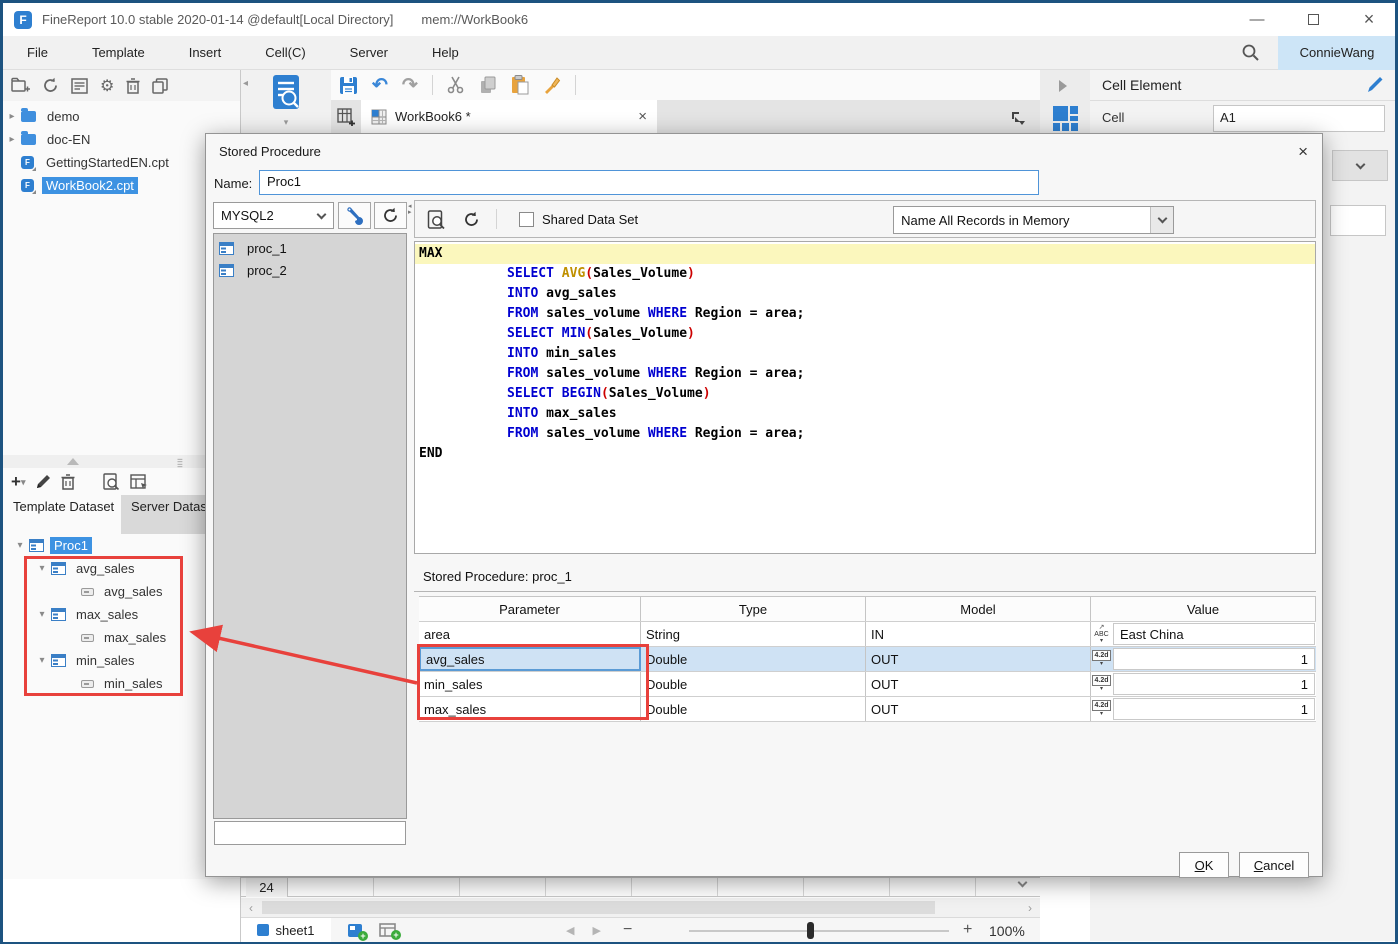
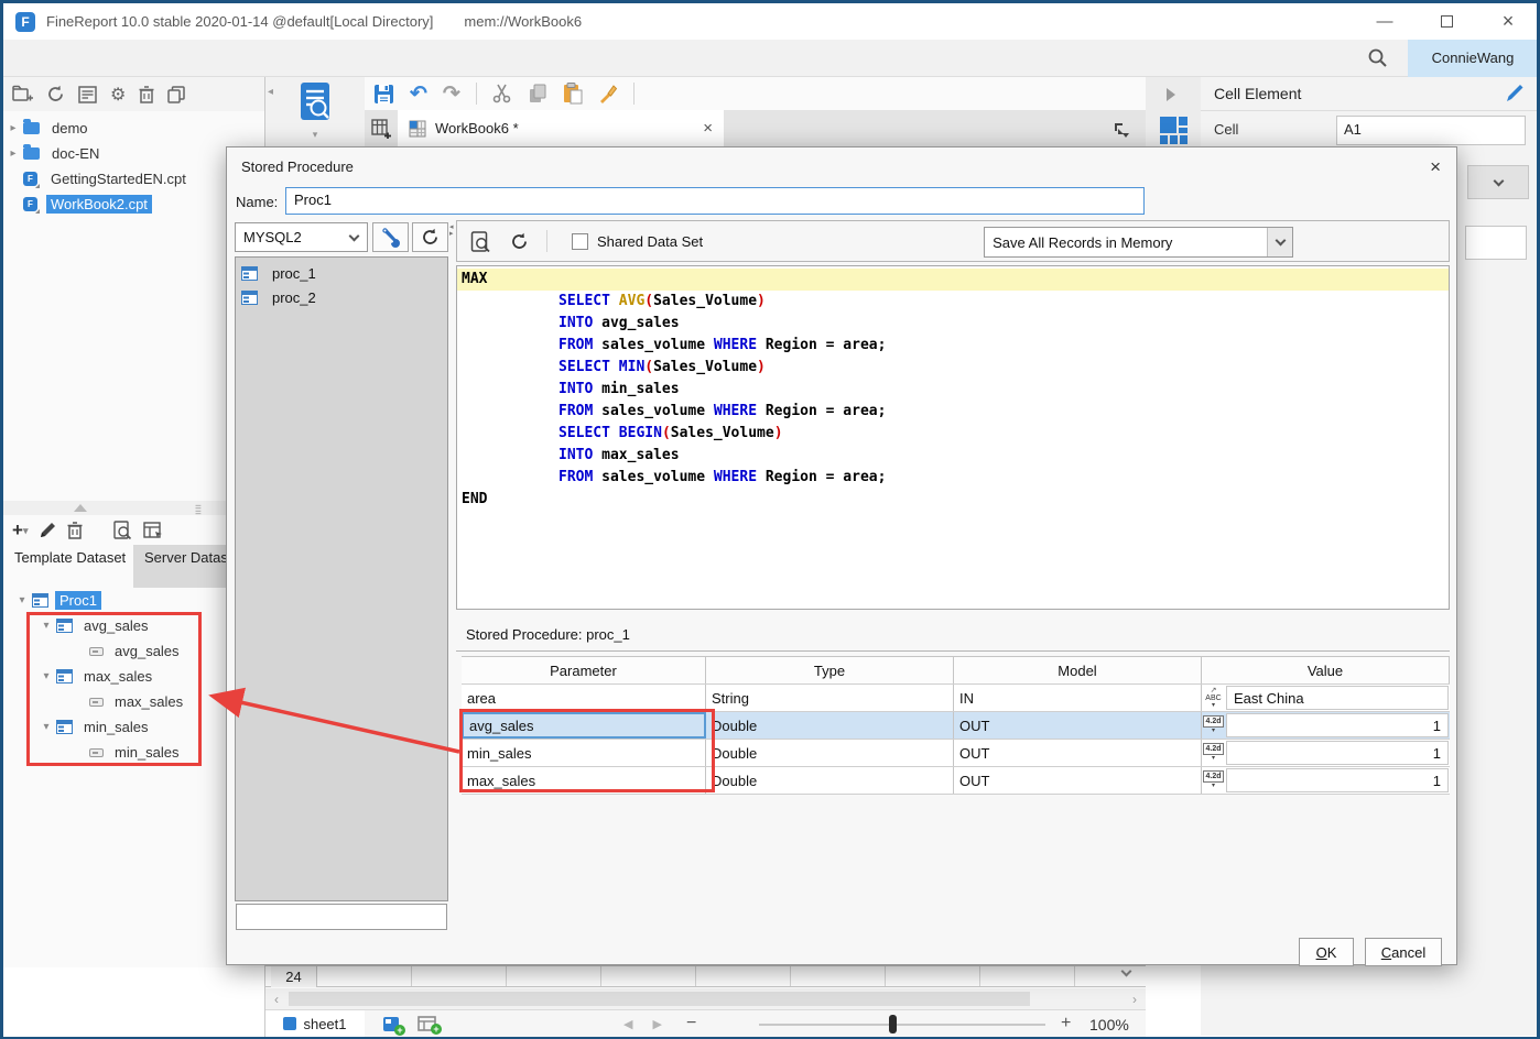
  F
  FineReport 10.0 stable 2020-01-14 @default[Local Directory]
  mem://WorkBook6
  —
  ×
- File
- Template
- Insert
- Cell(C)
- Server
- Help
  ConnieWang
  ⚙
  ▸
  demo
  ▸
  doc-EN
  F
  GettingStartedEN.cpt
  F
  WorkBook2.cpt
  =
  =
  +▾
  Template Dataset
  Server Datas
  ▾
  Proc1
  ▾
  avg_sales
  avg_sales
  ▾
  max_sales
  max_sales
  ▾
  min_sales
  min_sales
  ◂
  ▾
  ↶
  ↷
  WorkBook6 *
  ×
  Cell Element
  Cell
  A1
  24
  ‹
  ›
  sheet1
  +
  +
  ◀
  ▶
  −
  +
  100%
  Stored Procedure
  ×
  Name:
  Proc1
  MYSQL2
  proc_1
  proc_2
  Shared Data Set
- Name All Records in Memory
+ Save All Records in Memory
  MAX
  SELECT AVG(Sales_Volume)
  INTO avg_sales
  FROM sales_volume WHERE Region = area;
  SELECT MIN(Sales_Volume)
  INTO min_sales
  FROM sales_volume WHERE Region = area;
  SELECT BEGIN(Sales_Volume)
  INTO max_sales
  FROM sales_volume WHERE Region = area;
  END
  Stored Procedure: proc_1
  Parameter
  Type
  Model
  Value
  area
  String
  IN
  East China
  avg_sales
  Double
  OUT
  1
  min_sales
  Double
  OUT
  1
  max_sales
  Double
  OUT
  1
  OK
  Cancel
